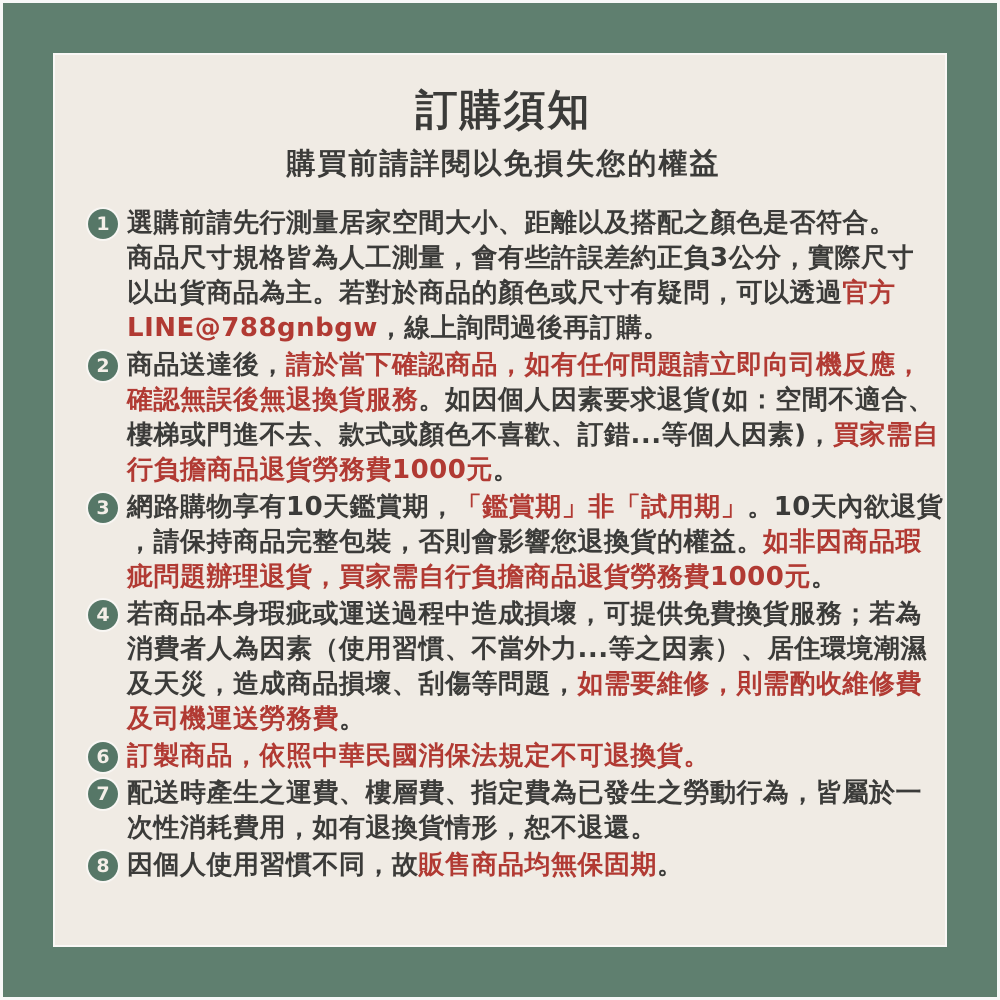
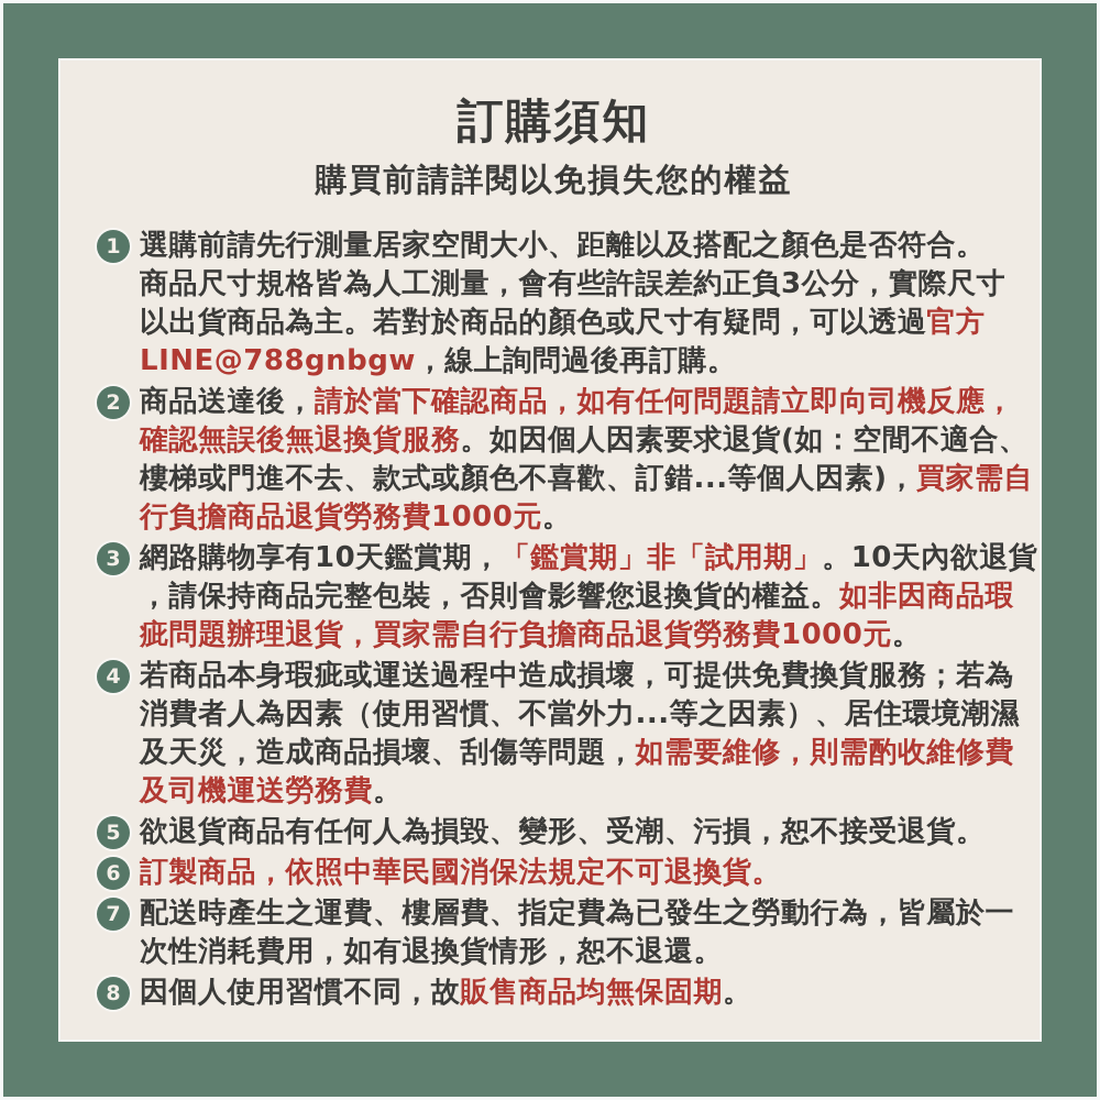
  訂購須知
  購買前請詳閱以免損失您的權益
  1
  選購前請先行測量居家空間大小、距離以及搭配之顏色是否符合。
  商品尺寸規格皆為人工測量，會有些許誤差約正負3公分，實際尺寸
  以出貨商品為主。若對於商品的顏色或尺寸有疑問，可以透過官方
  LINE@788gnbgw，線上詢問過後再訂購。
  2
  商品送達後，請於當下確認商品，如有任何問題請立即向司機反應，
  確認無誤後無退換貨服務。如因個人因素要求退貨(如：空間不適合、
  樓梯或門進不去、款式或顏色不喜歡、訂錯...等個人因素)，買家需自
  行負擔商品退貨勞務費1000元。
  3
  網路購物享有10天鑑賞期，「鑑賞期」非「試用期」。10天內欲退貨
  ，請保持商品完整包裝，否則會影響您退換貨的權益。如非因商品瑕
  疵問題辦理退貨，買家需自行負擔商品退貨勞務費1000元。
  4
  若商品本身瑕疵或運送過程中造成損壞，可提供免費換貨服務；若為
  消費者人為因素（使用習慣、不當外力...等之因素）、居住環境潮濕
  及天災，造成商品損壞、刮傷等問題，如需要維修，則需酌收維修費
  及司機運送勞務費。
+ 5
+ 欲退貨商品有任何人為損毀、變形、受潮、污損，恕不接受退貨。
  6
  訂製商品，依照中華民國消保法規定不可退換貨。
  7
  配送時產生之運費、樓層費、指定費為已發生之勞動行為，皆屬於一
  次性消耗費用，如有退換貨情形，恕不退還。
  8
  因個人使用習慣不同，故販售商品均無保固期。
